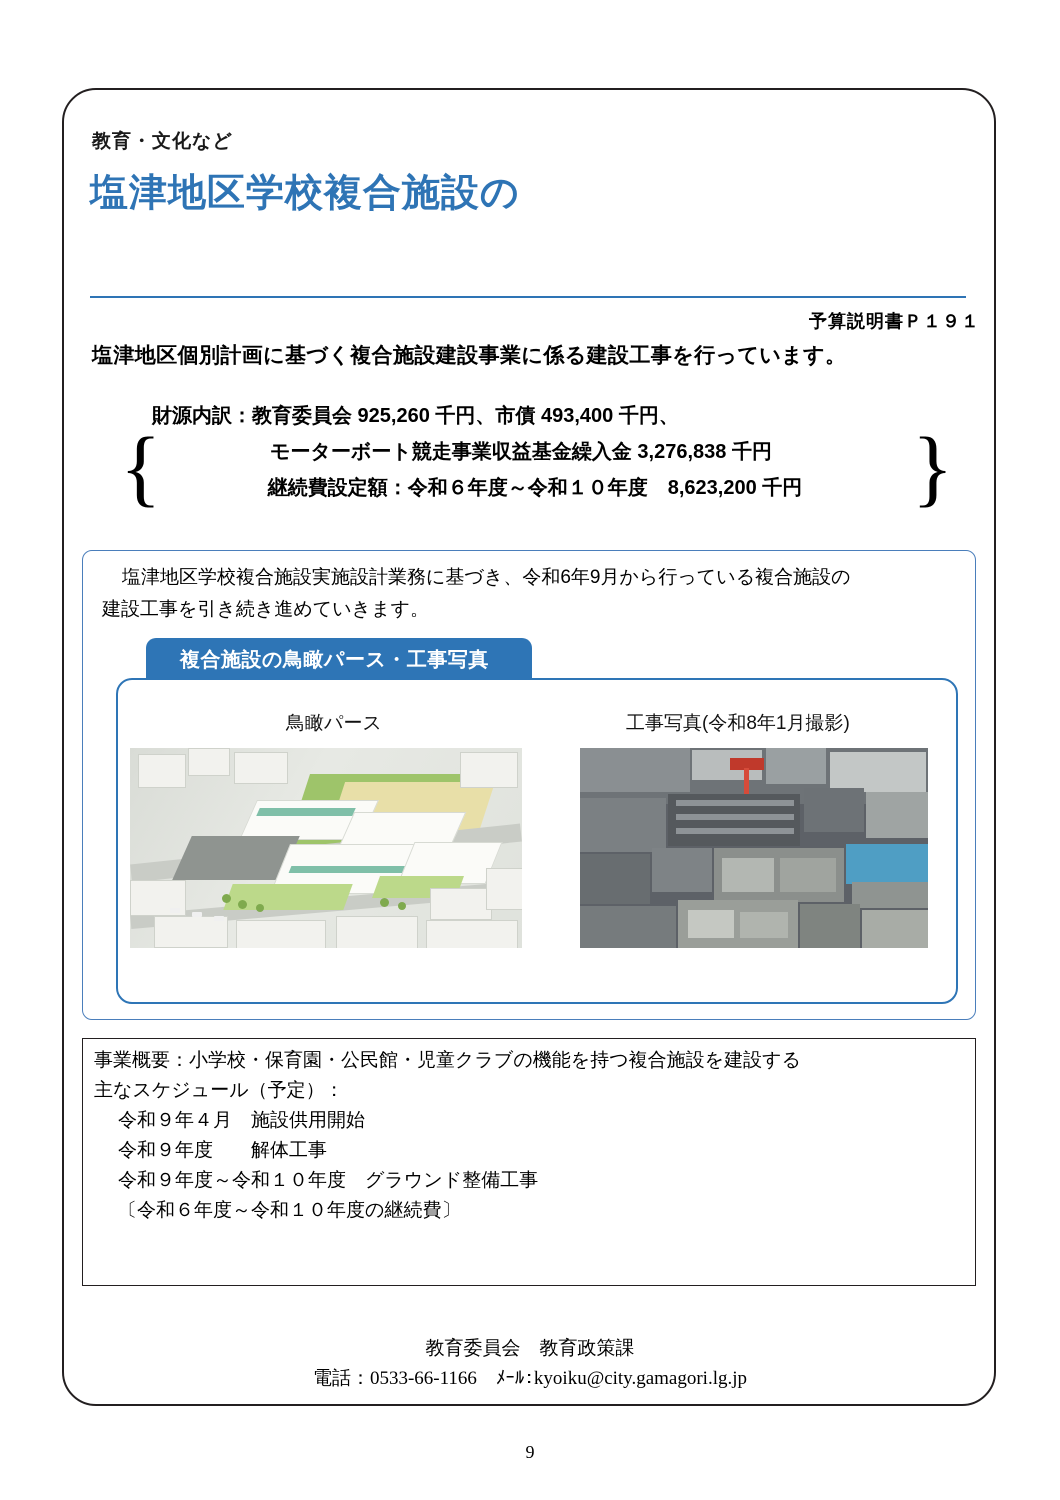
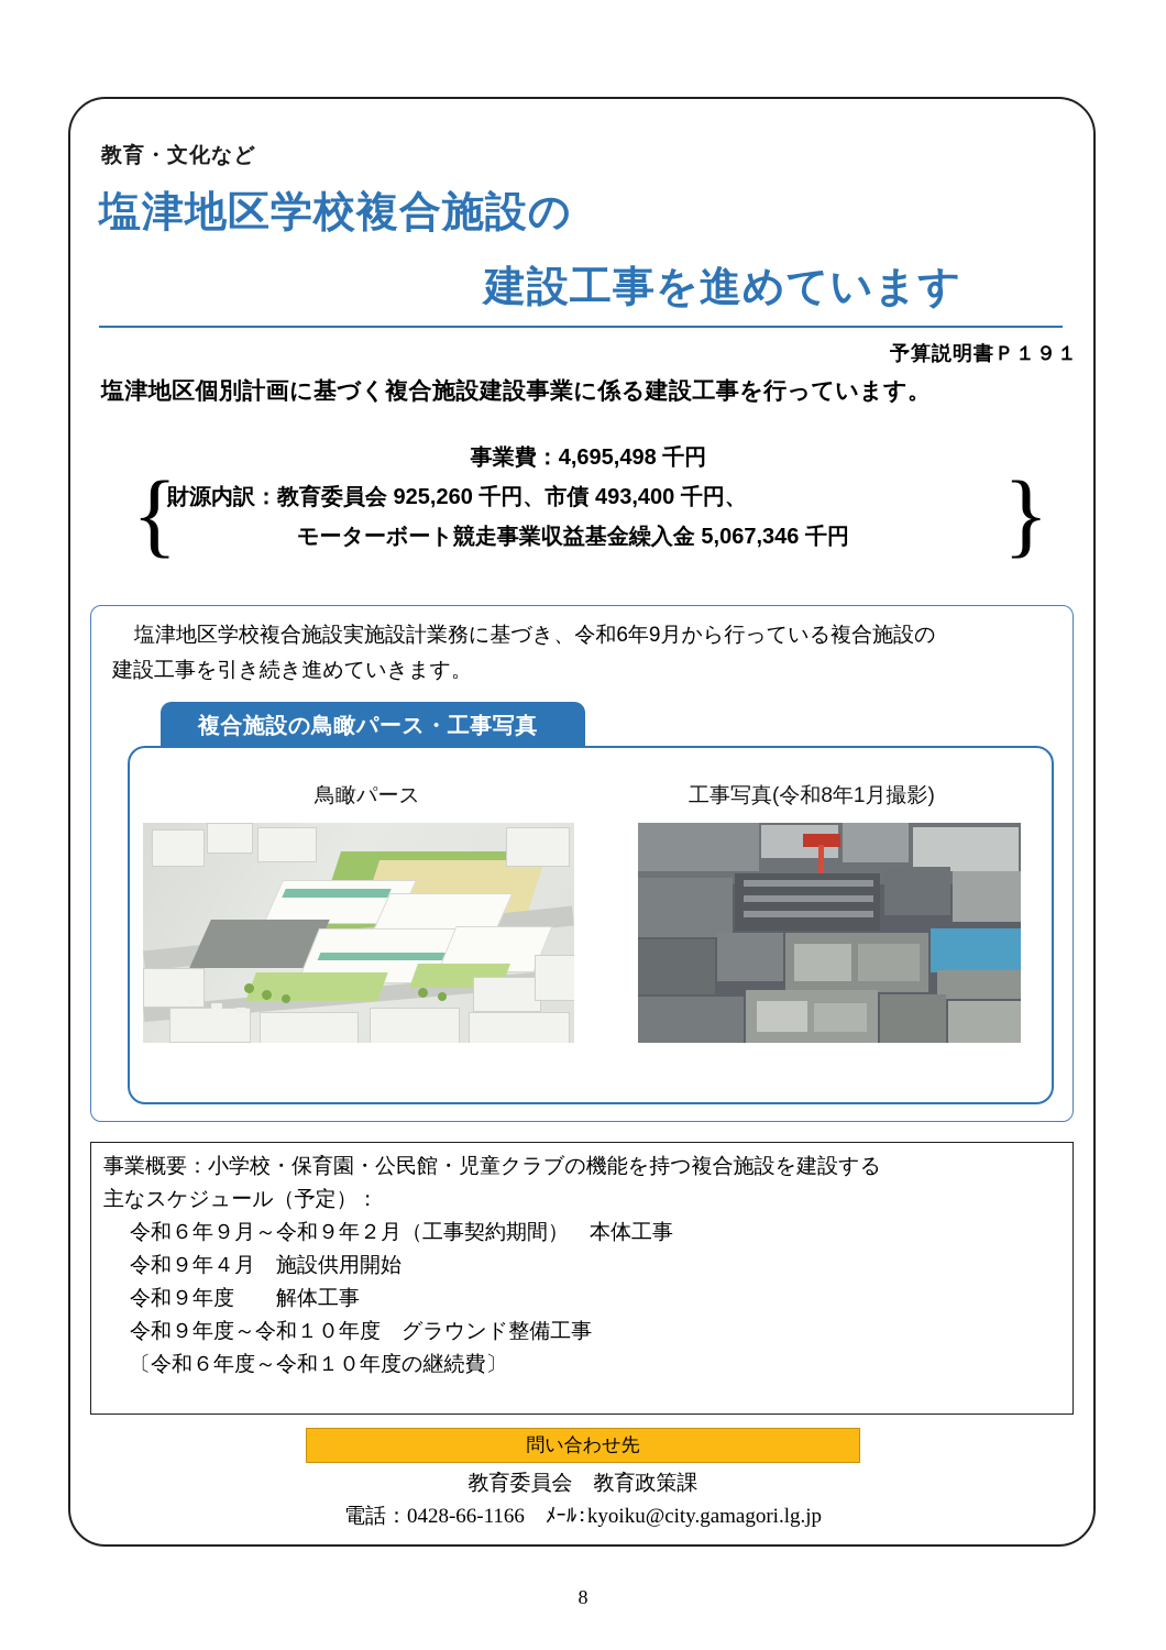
  教育・文化など
  塩津地区学校複合施設の
+ 建設工事を進めています
  予算説明書Ｐ１９１
  塩津地区個別計画に基づく複合施設建設事業に係る建設工事を行っています。
+ 事業費：4,695,498 千円
  財源内訳：教育委員会 925,260 千円、市債 493,400 千円、
- モーターボート競走事業収益基金繰入金 3,276,838 千円
+ モーターボート競走事業収益基金繰入金 5,067,346 千円
- 継続費設定額：令和６年度～令和１０年度 8,623,200 千円
  {
  }
  塩津地区学校複合施設実施設計業務に基づき、令和6年9月から行っている複合施設の
  建設工事を引き続き進めていきます。
  複合施設の鳥瞰パース・工事写真
  鳥瞰パース
  工事写真(令和8年1月撮影)
  事業概要：小学校・保育園・公民館・児童クラブの機能を持つ複合施設を建設する
  主なスケジュール（予定）：
+ 令和６年９月～令和９年２月（工事契約期間） 本体工事
  令和９年４月 施設供用開始
  令和９年度 解体工事
  令和９年度～令和１０年度 グラウンド整備工事
  〔令和６年度～令和１０年度の継続費〕
+ 問い合わせ先
  教育委員会 教育政策課
- 電話：0533-66-1166 ﾒｰﾙ：kyoiku@city.gamagori.lg.jp
+ 電話：0428-66-1166 ﾒｰﾙ：kyoiku@city.gamagori.lg.jp
- 9
+ 8
